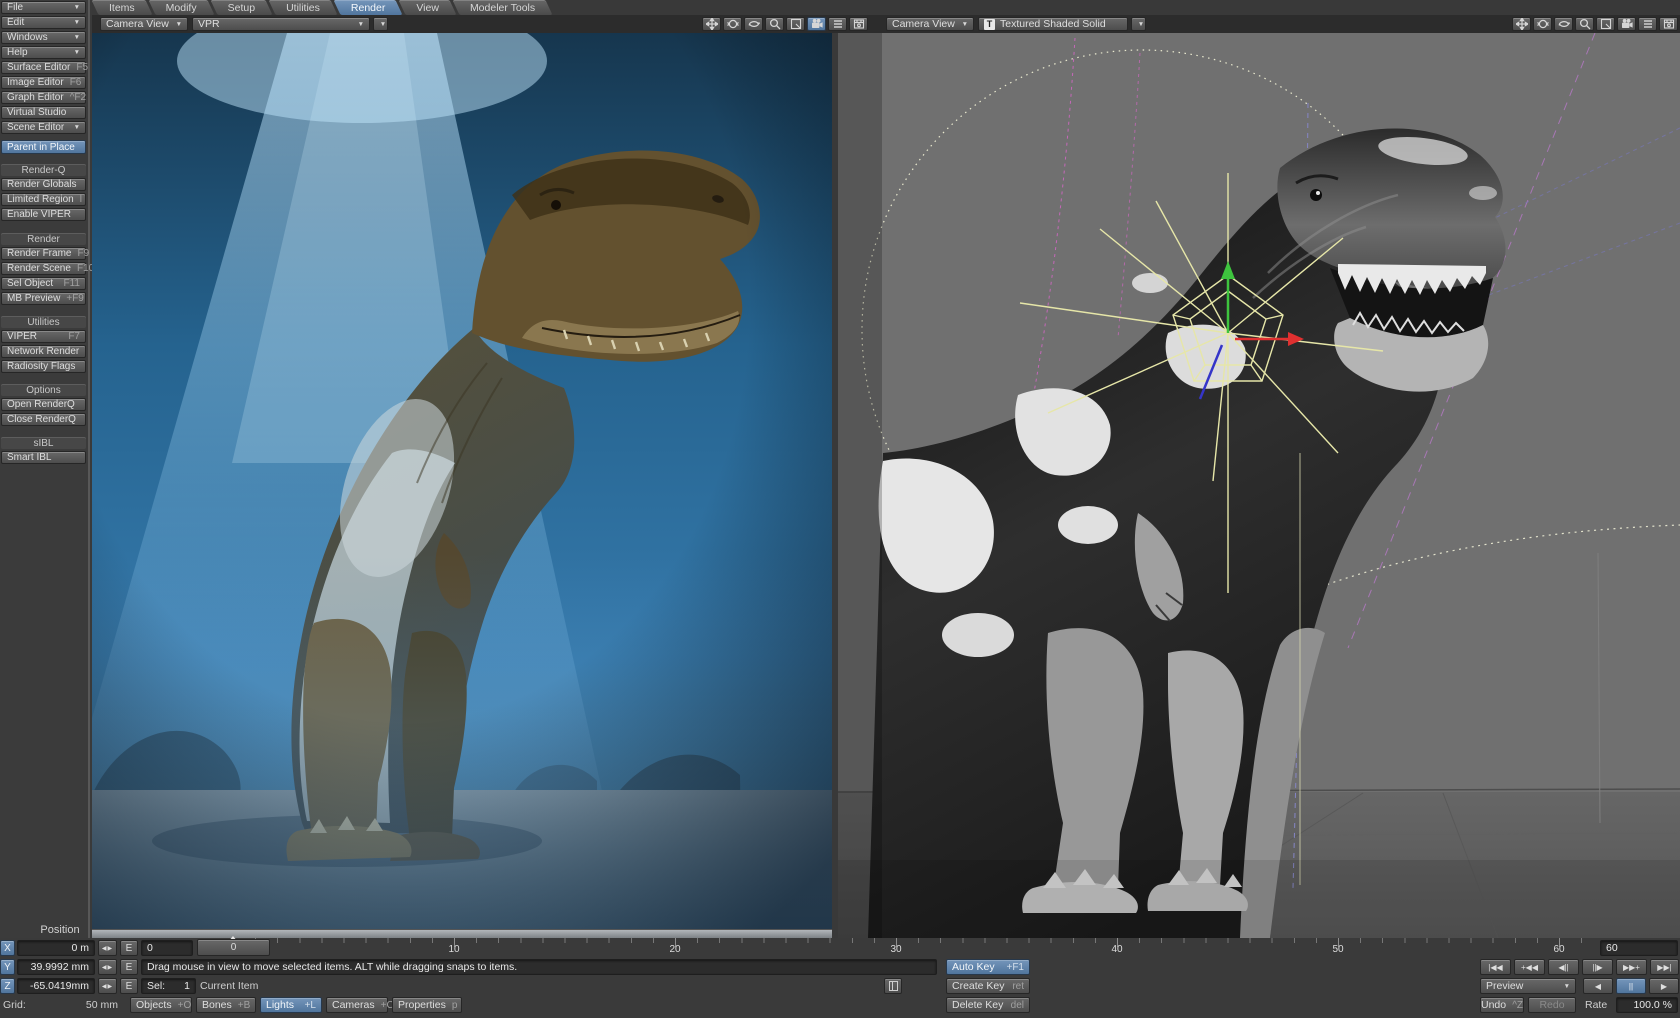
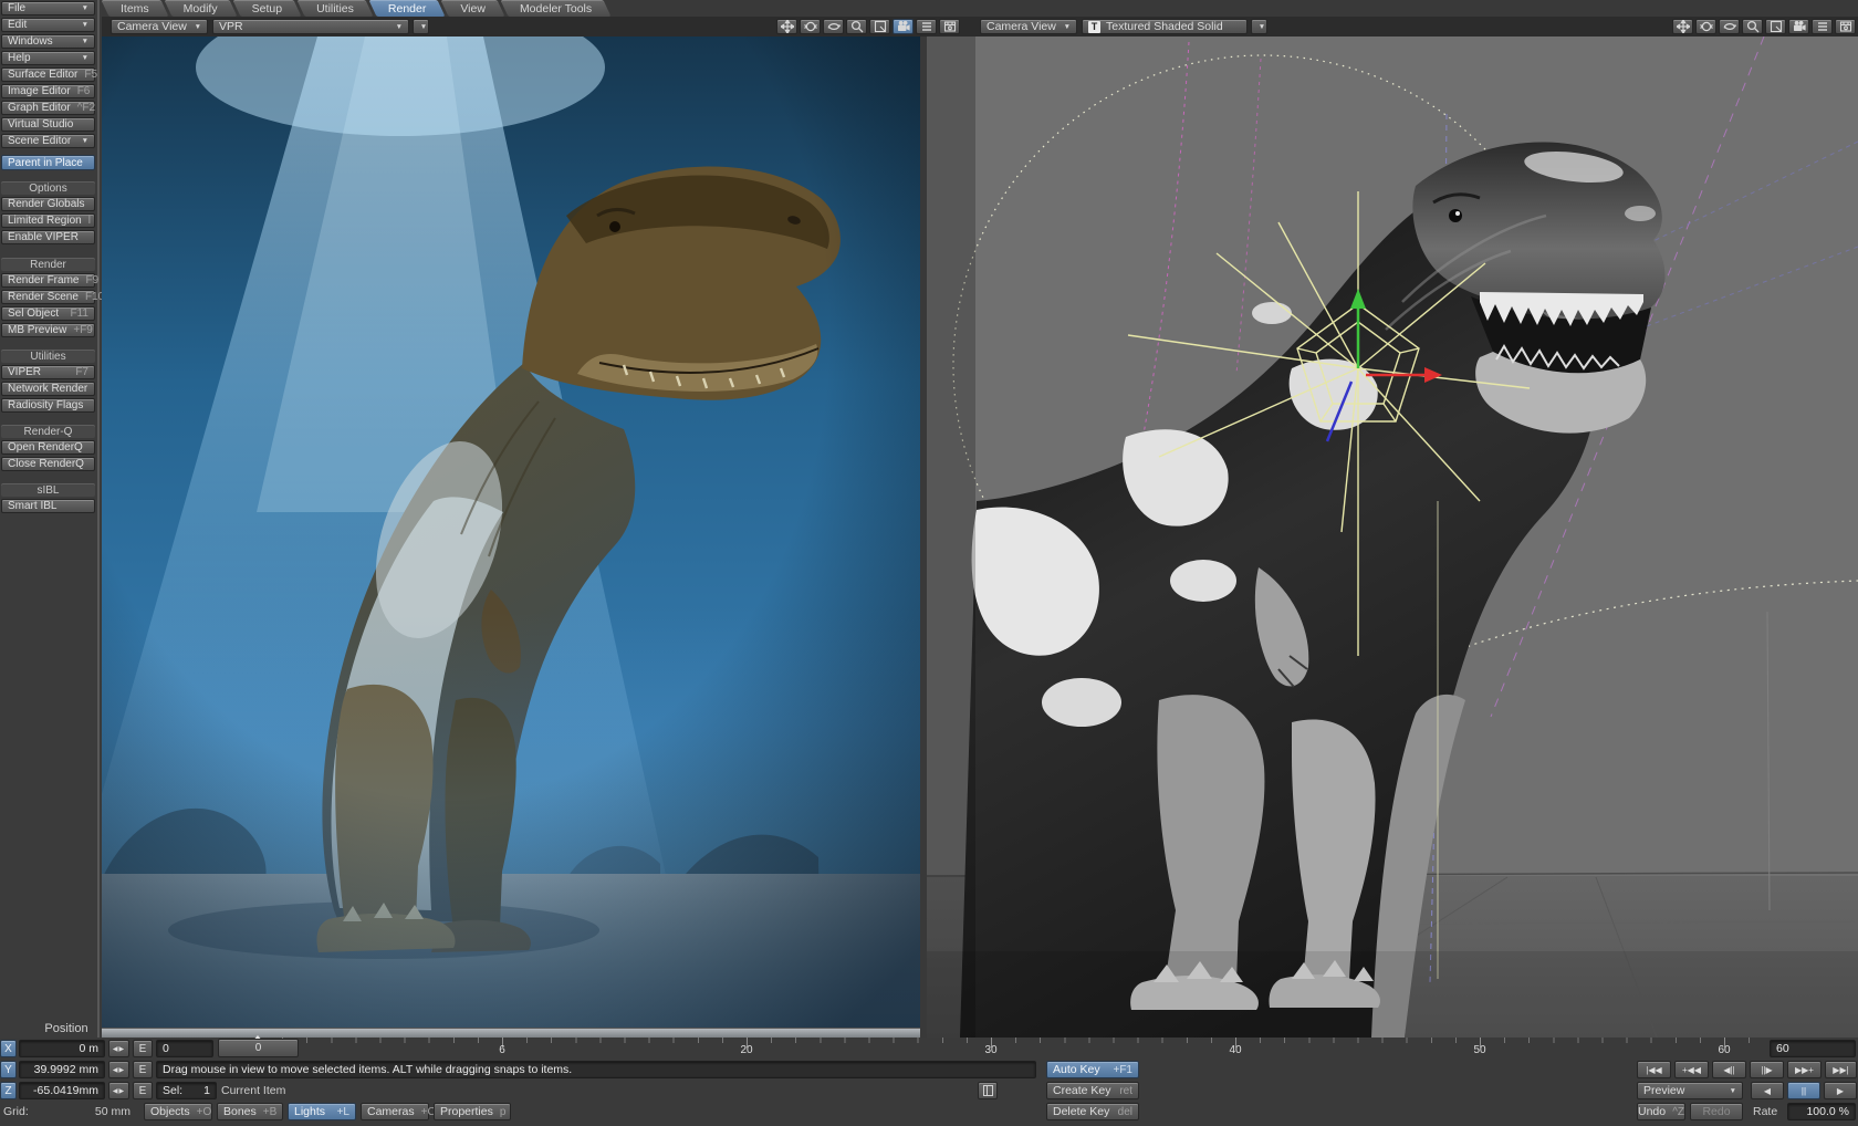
  File
  Edit
  Windows
  Help
  Surface Editor
  F5
  Image Editor
  F6
  Graph Editor
  ^F2
  Virtual Studio
  Scene Editor
  Parent in Place
- Render-Q
+ Options
  Render Globals
  Limited Region
  l
  Enable VIPER
  Render
  Render Frame
  F9
  Render Scene
  F10
  Sel Object
  F11
  MB Preview
  +F9
  Utilities
  VIPER
  F7
  Network Render
  Radiosity Flags
- Options
+ Render-Q
  Open RenderQ
  Close RenderQ
  sIBL
  Smart IBL
  Items
  Modify
  Setup
  Utilities
  Render
  View
  Modeler Tools
  Camera View
  VPR
  Camera View
  T
  Textured Shaded Solid
  Position
- 10
+ 6
  20
  30
  40
  50
  60
  0
  60
  X
  0 m
  E
  0
  Y
  39.9992 mm
  E
  Drag mouse in view to move selected items. ALT while dragging snaps to items.
  Auto Key
  +F1
  |◀◀
  +◀◀
  ◀||
  ||▶
  ▶▶+
  ▶▶|
  Z
  -65.0419mm
  E
  Sel:
  1
  Current Item
  Create Key
  ret
  Preview
  ◀
  ||
  ▶
  Grid:
  50 mm
  Objects
  +O
  Bones
  +B
  Lights
  +L
  Cameras
  +C
  Properties
  p
  Delete Key
  del
  Undo
  ^Z
  Redo
  Rate
  100.0 %
